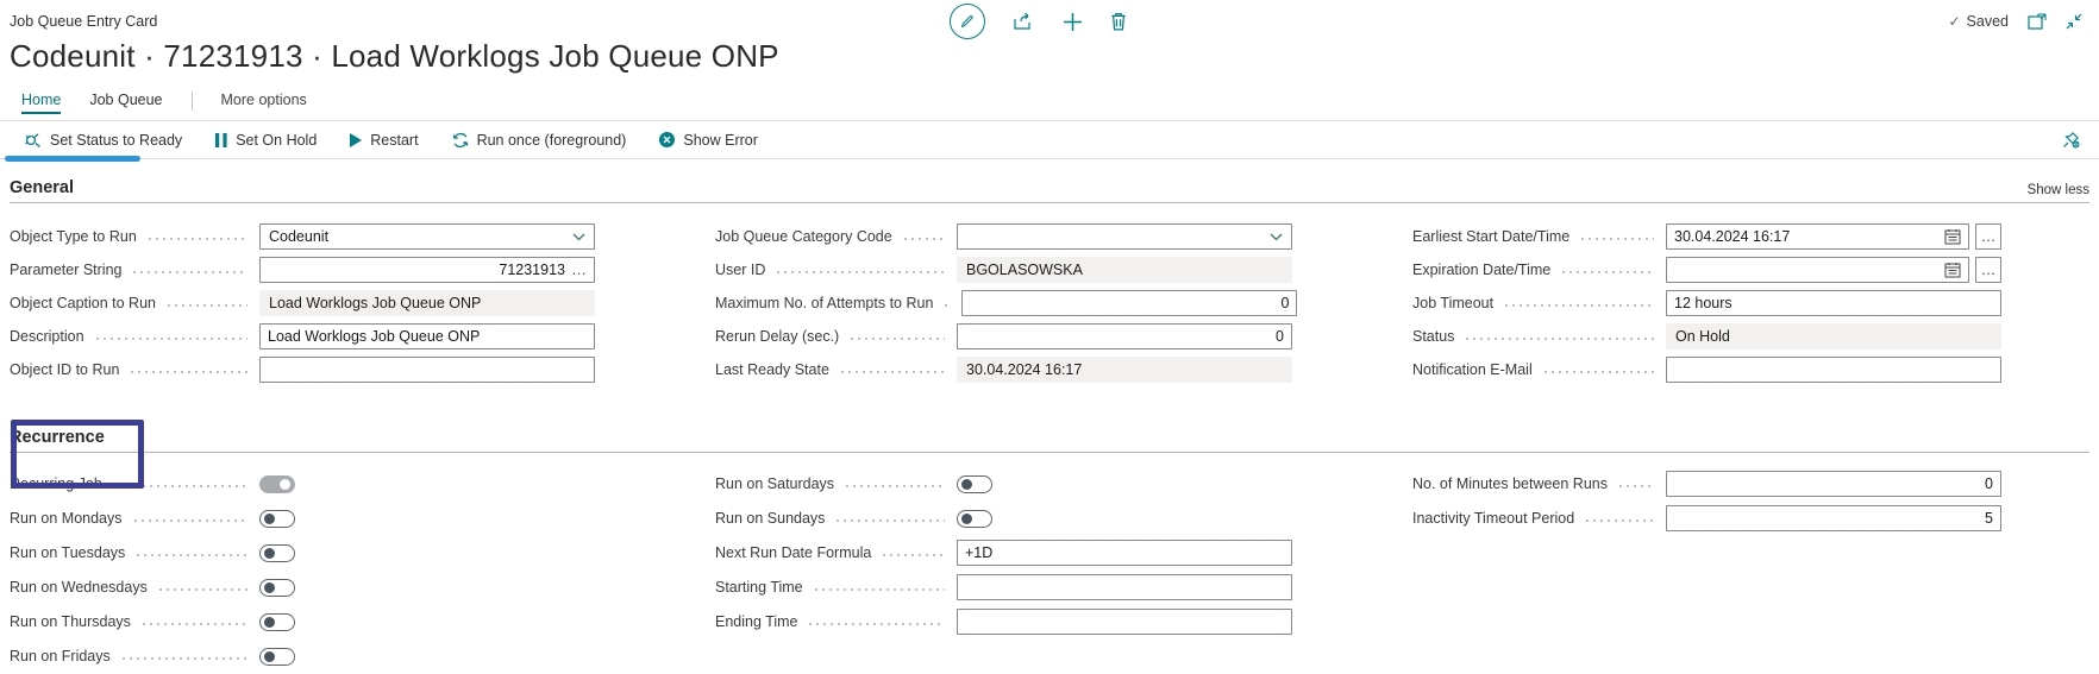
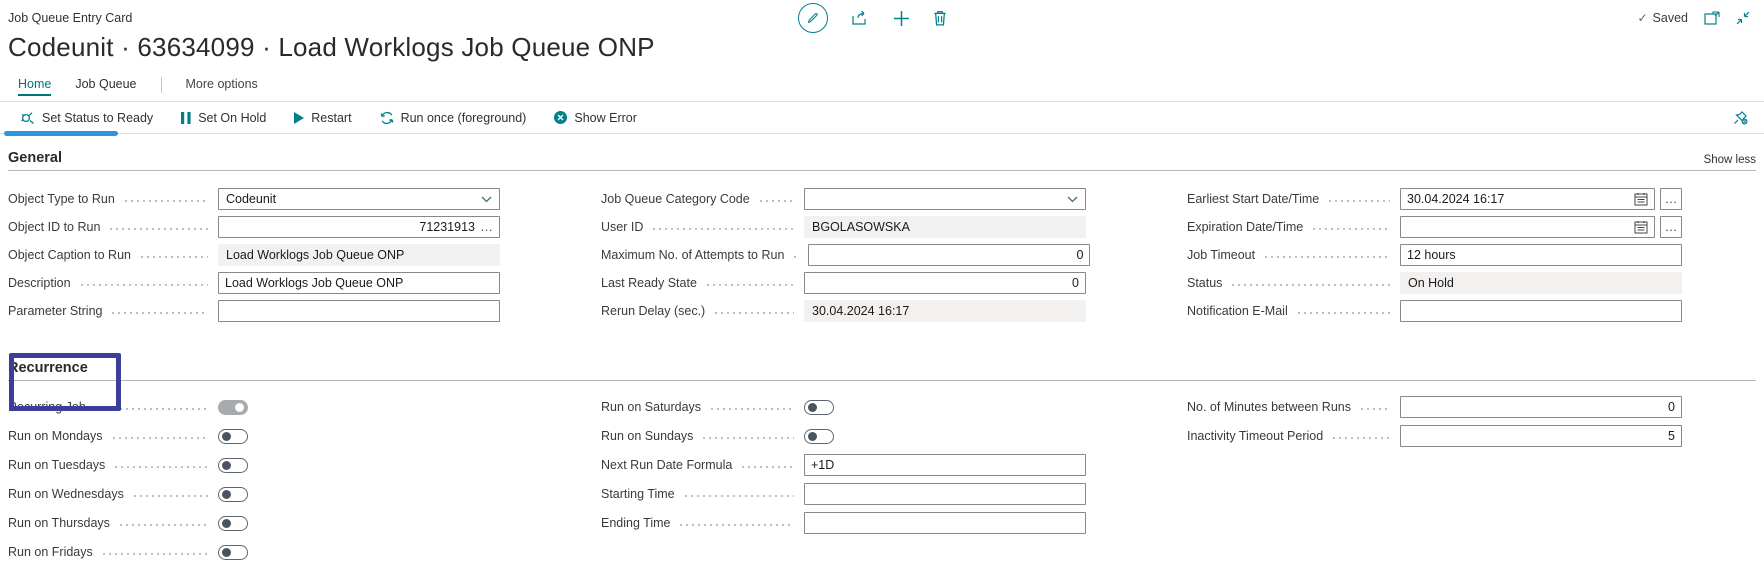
  Job Queue Entry Card
  ✓
  Saved
- Codeunit · 71231913 · Load Worklogs Job Queue ONP
+ Codeunit · 63634099 · Load Worklogs Job Queue ONP
  Home
  Job Queue
  More options
  Set Status to Ready
  Set On Hold
  Restart
  Run once (foreground)
  Show Error
  General
  Show less
  Object Type to Run
  Codeunit
- Parameter String
+ Object ID to Run
  71231913
  …
  Object Caption to Run
  Load Worklogs Job Queue ONP
  Description
  Load Worklogs Job Queue ONP
- Object ID to Run
+ Parameter String
  Job Queue Category Code
  User ID
  BGOLASOWSKA
  Maximum No. of Attempts to Run
  0
- Rerun Delay (sec.)
+ Last Ready State
  0
- Last Ready State
+ Rerun Delay (sec.)
  30.04.2024 16:17
  Earliest Start Date/Time
  30.04.2024 16:17
  …
  Expiration Date/Time
  …
  Job Timeout
  12 hours
  Status
  On Hold
  Notification E-Mail
  Recurrence
  Recurring Job
  Run on Mondays
  Run on Tuesdays
  Run on Wednesdays
  Run on Thursdays
  Run on Fridays
  Run on Saturdays
  Run on Sundays
  Next Run Date Formula
  +1D
  Starting Time
  Ending Time
  No. of Minutes between Runs
  0
  Inactivity Timeout Period
  5
